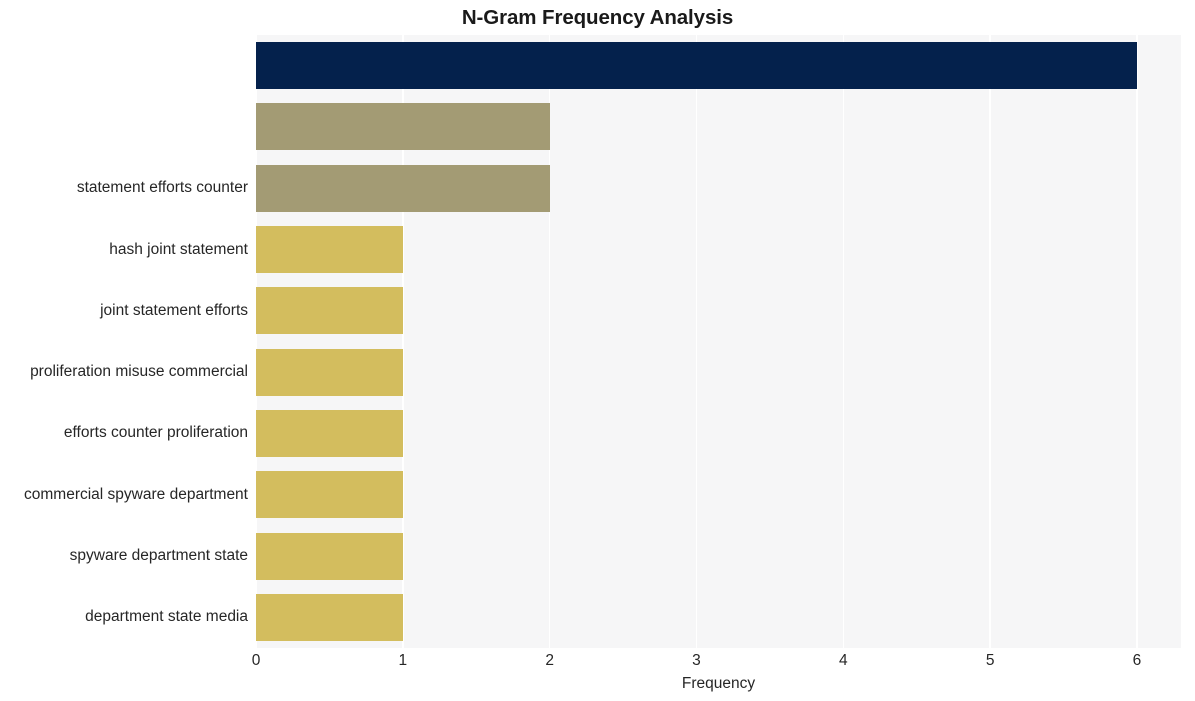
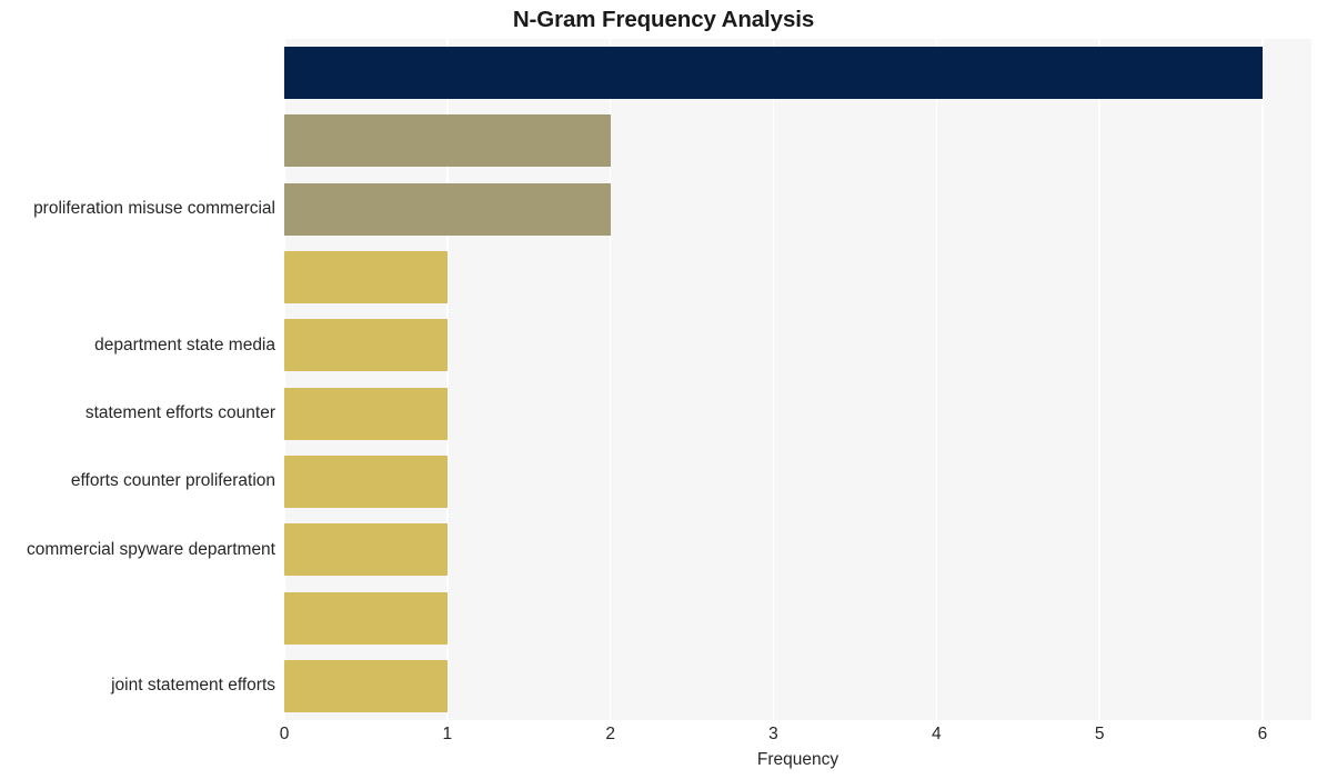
  N-Gram Frequency Analysis
- statement efforts counter
+ proliferation misuse commercial
- hash joint statement
- joint statement efforts
+ department state media
- proliferation misuse commercial
+ statement efforts counter
  efforts counter proliferation
  commercial spyware department
- spyware department state
- department state media
+ joint statement efforts
  0
  1
  2
  3
  4
  5
  6
  Frequency
